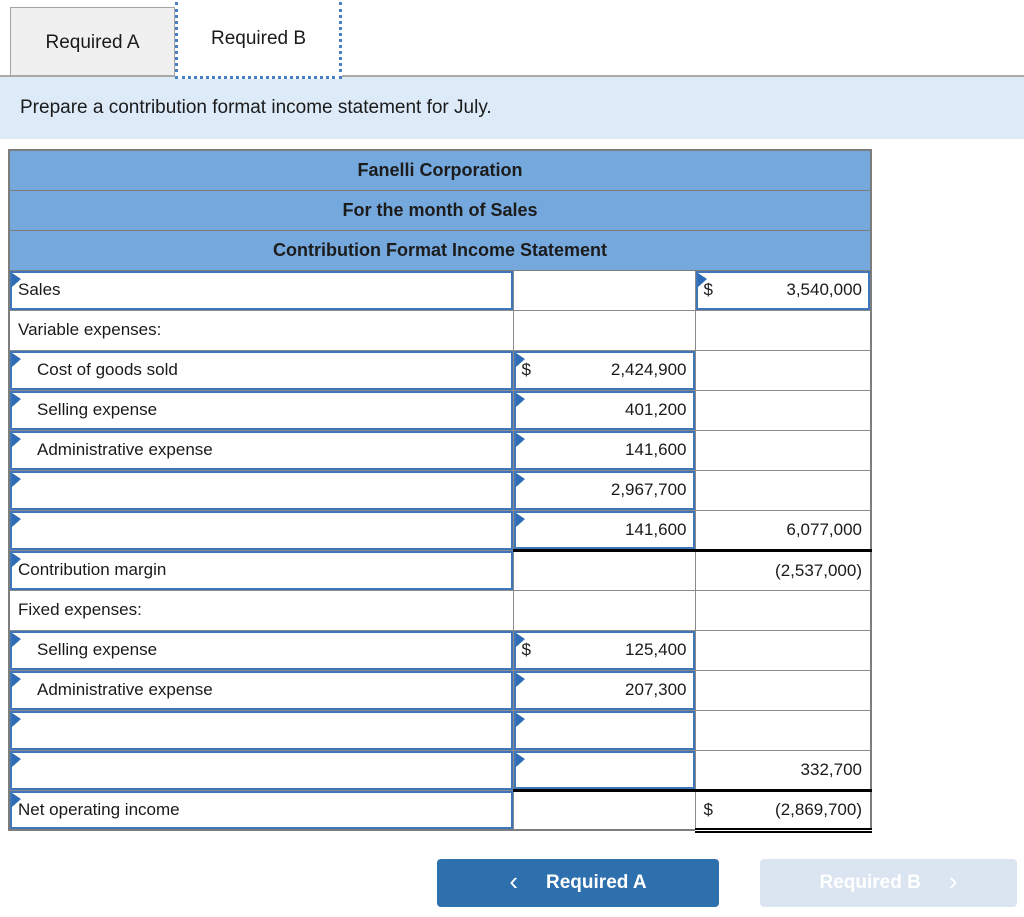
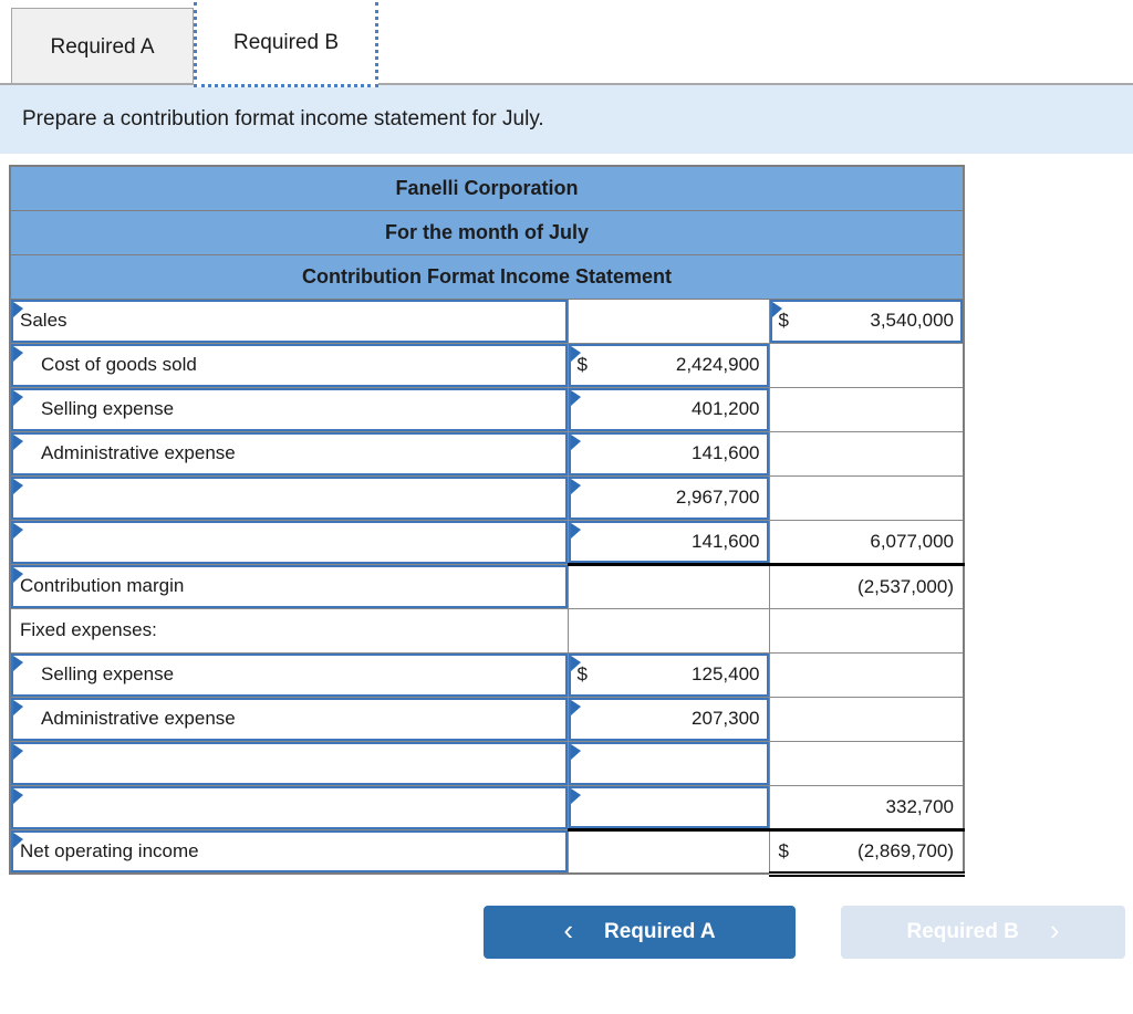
  Required A
  Required B
  Prepare a contribution format income statement for July.
  Fanelli Corporation
- For the month of Sales
+ For the month of July
  Contribution Format Income Statement
  Sales		$ 3,540,000
- Variable expenses:
  Cost of goods sold	$ 2,424,900
  Selling expense	401,200
  Administrative expense	141,600
  	2,967,700
  	141,600	6,077,000
  Contribution margin		(2,537,000)
  Fixed expenses:
  Selling expense	$ 125,400
  Administrative expense	207,300
  		332,700
  Net operating income		$ (2,869,700)
  ‹
  Required A
  Required B
  ›
